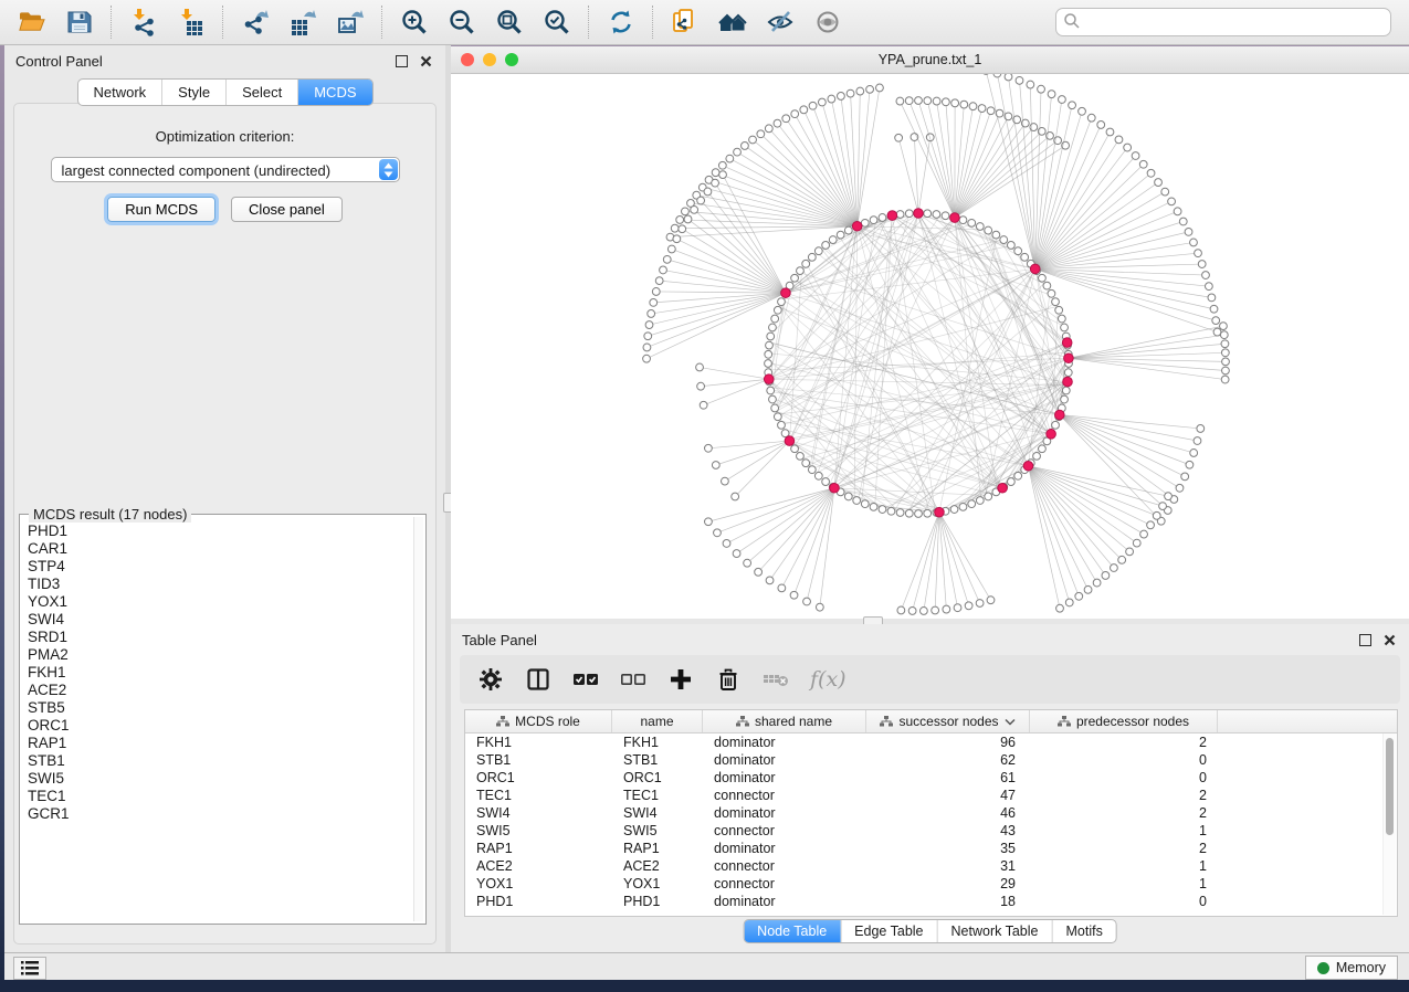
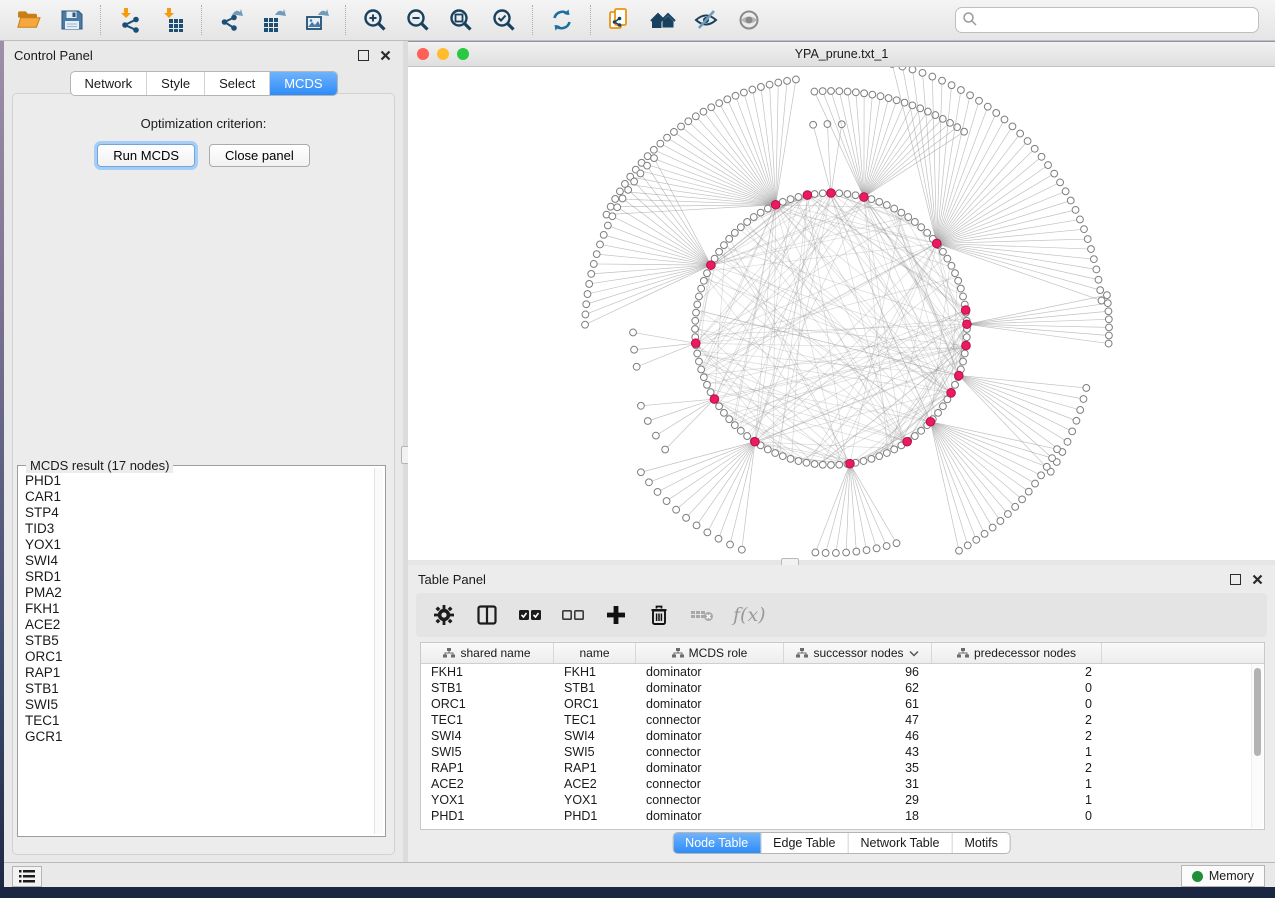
  Control Panel
  Network
  Style
  Select
  MCDS
  Optimization criterion:
- largest connected component (undirected)
  Run MCDS
  Close panel
  MCDS result (17 nodes)
  PHD1
  CAR1
  STP4
  TID3
  YOX1
  SWI4
  SRD1
  PMA2
  FKH1
  ACE2
  STB5
  ORC1
  RAP1
  STB1
  SWI5
  TEC1
  GCR1
  YPA_prune.txt_1
  Table Panel
  f(x)
- MCDS role
+ shared name
  name
- shared name
+ MCDS role
  successor nodes
  predecessor nodes
  FKH1
  FKH1
  dominator
  96
  2
  STB1
  STB1
  dominator
  62
  0
  ORC1
  ORC1
  dominator
  61
  0
  TEC1
  TEC1
  connector
  47
  2
  SWI4
  SWI4
  dominator
  46
  2
  SWI5
  SWI5
  connector
  43
  1
  RAP1
  RAP1
  dominator
  35
  2
  ACE2
  ACE2
  connector
  31
  1
  YOX1
  YOX1
  connector
  29
  1
  PHD1
  PHD1
  dominator
  18
  0
  Node Table
  Edge Table
  Network Table
  Motifs
  Memory
